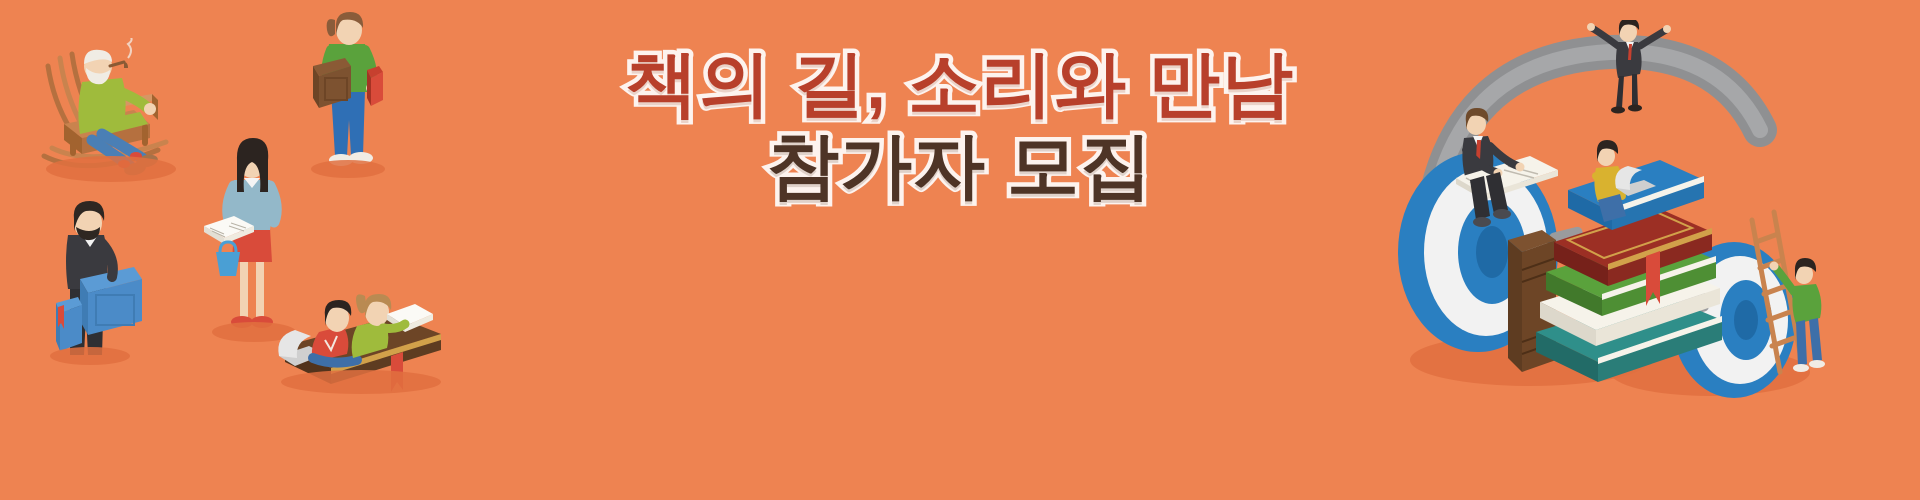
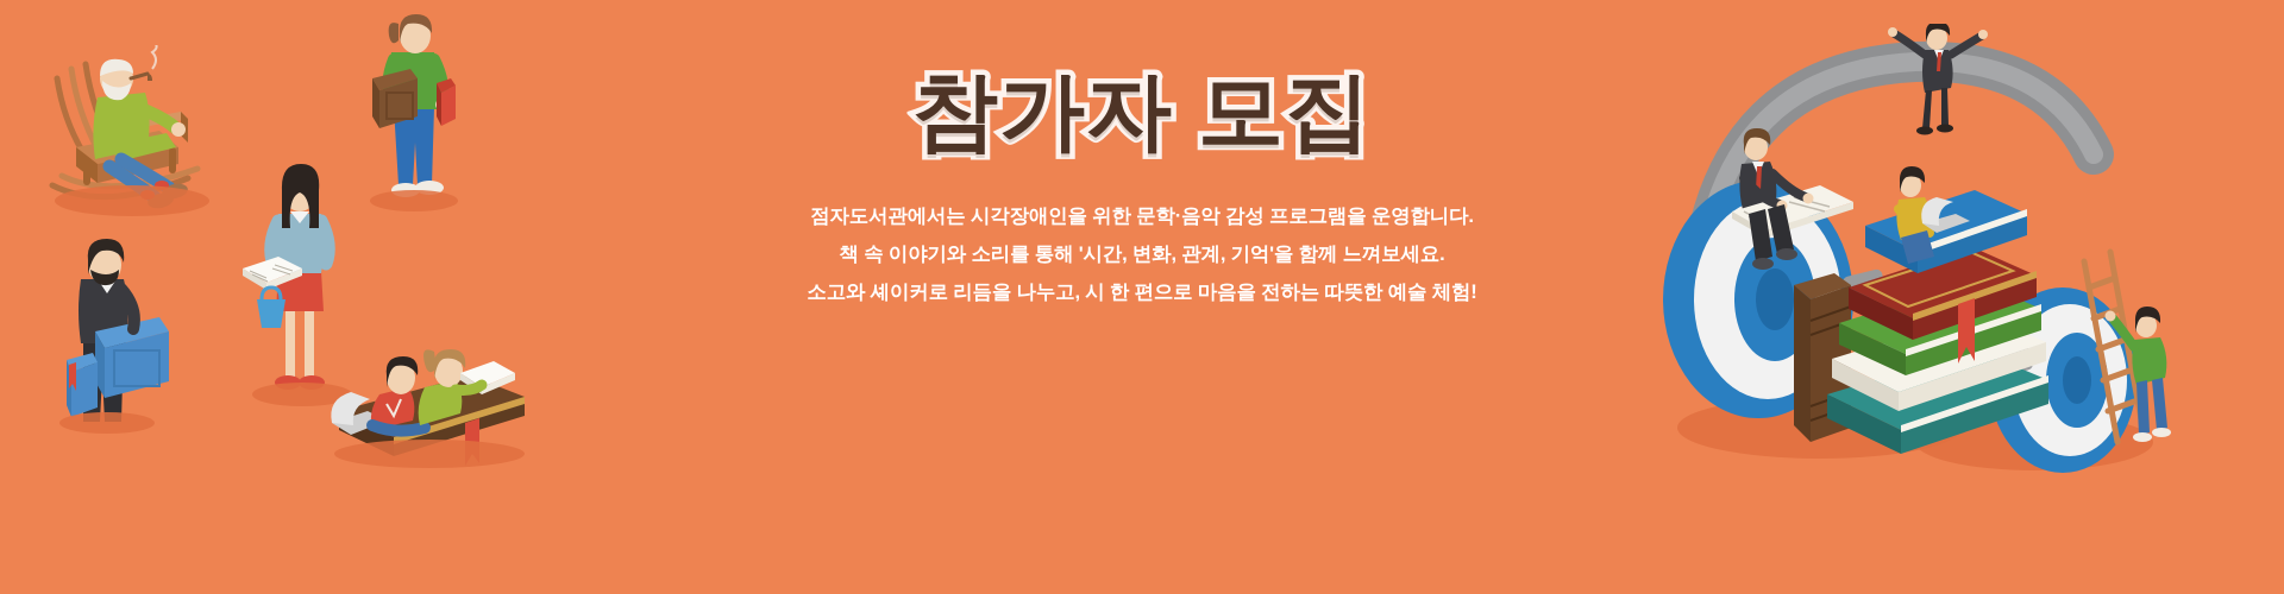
- 책의 길, 소리와 만남
  참가자 모집
+ 점자도서관에서는 시각장애인을 위한 문학·음악 감성 프로그램을 운영합니다.
+ 책 속 이야기와 소리를 통해 '시간, 변화, 관계, 기억'을 함께 느껴보세요.
+ 소고와 셰이커로 리듬을 나누고, 시 한 편으로 마음을 전하는 따뜻한 예술 체험!
